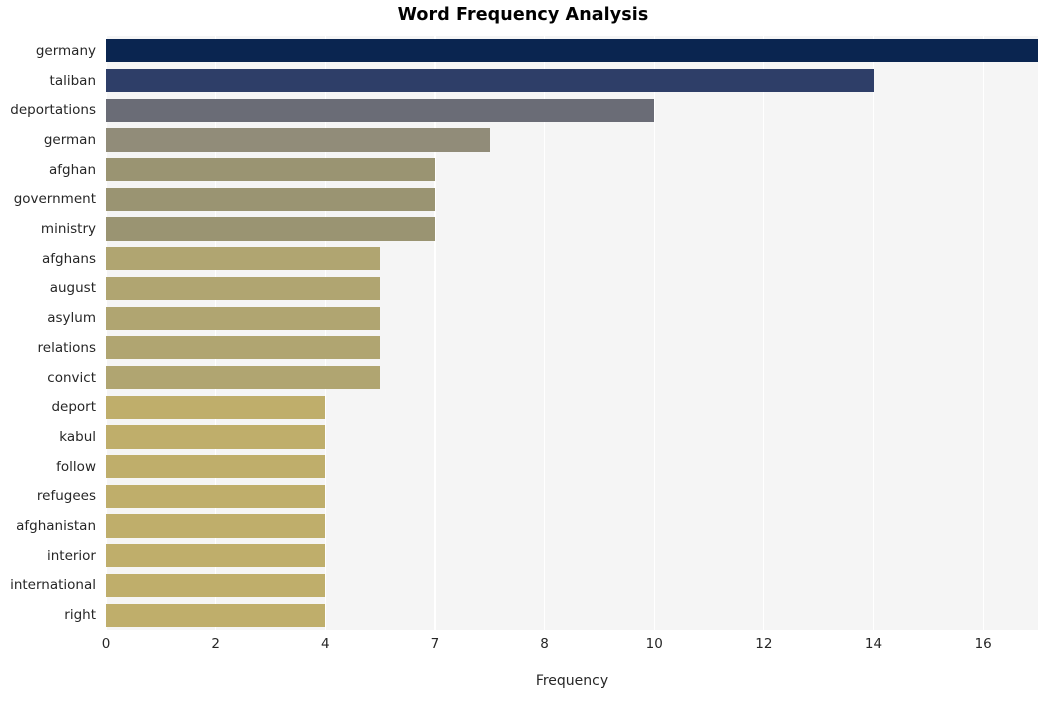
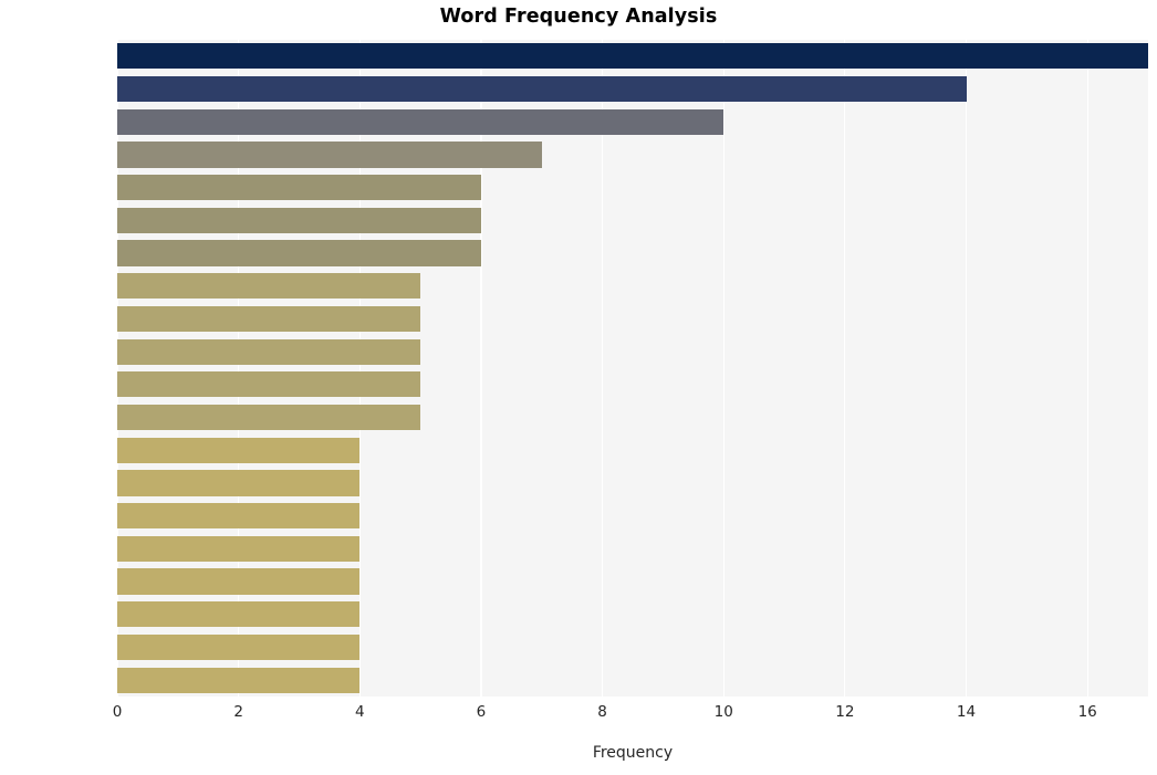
  Word Frequency Analysis
- germany
- taliban
- deportations
- german
- afghan
- government
- ministry
- afghans
- august
- asylum
- relations
- convict
- deport
- kabul
- follow
- refugees
- afghanistan
- interior
- international
- right
  0
  2
  4
- 7
+ 6
  8
  10
  12
  14
  16
  Frequency
